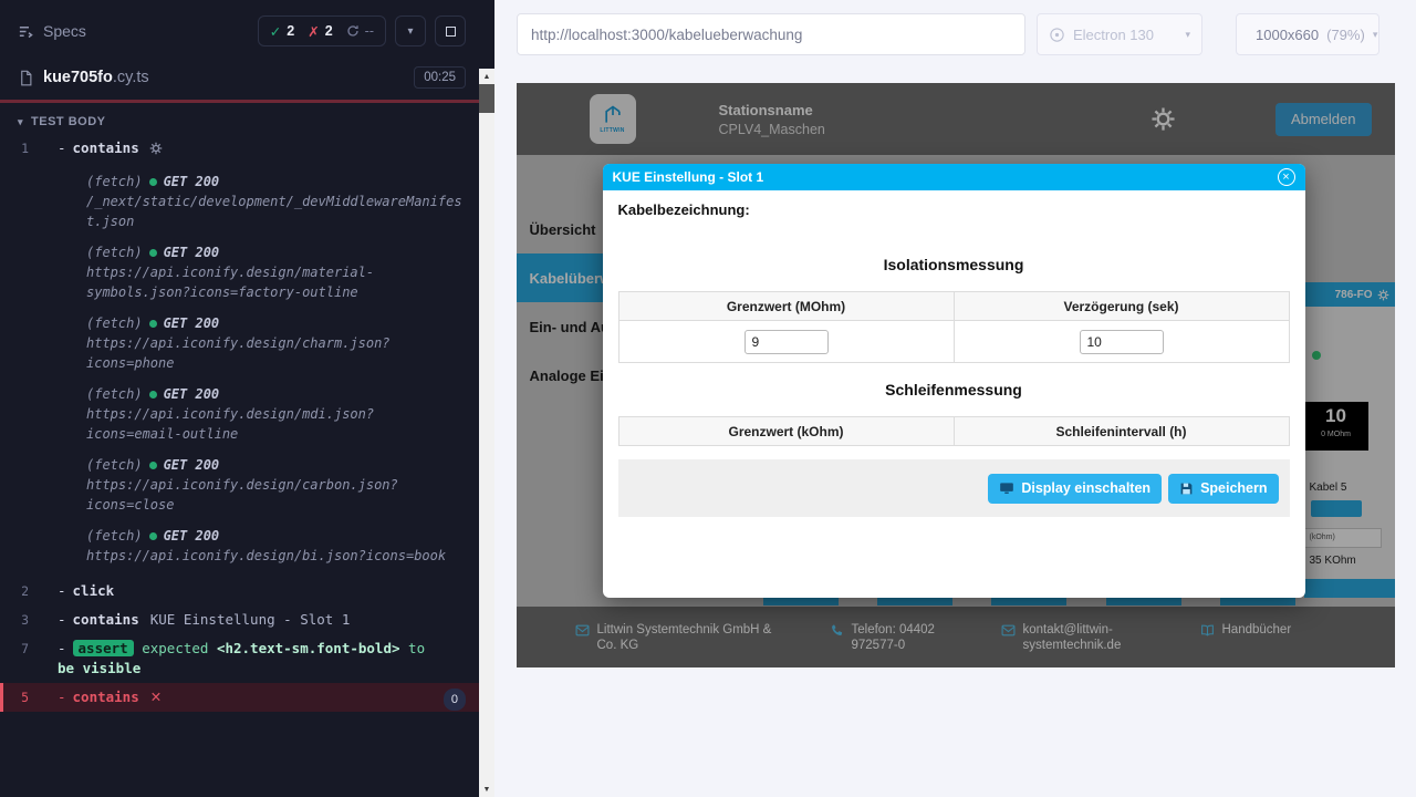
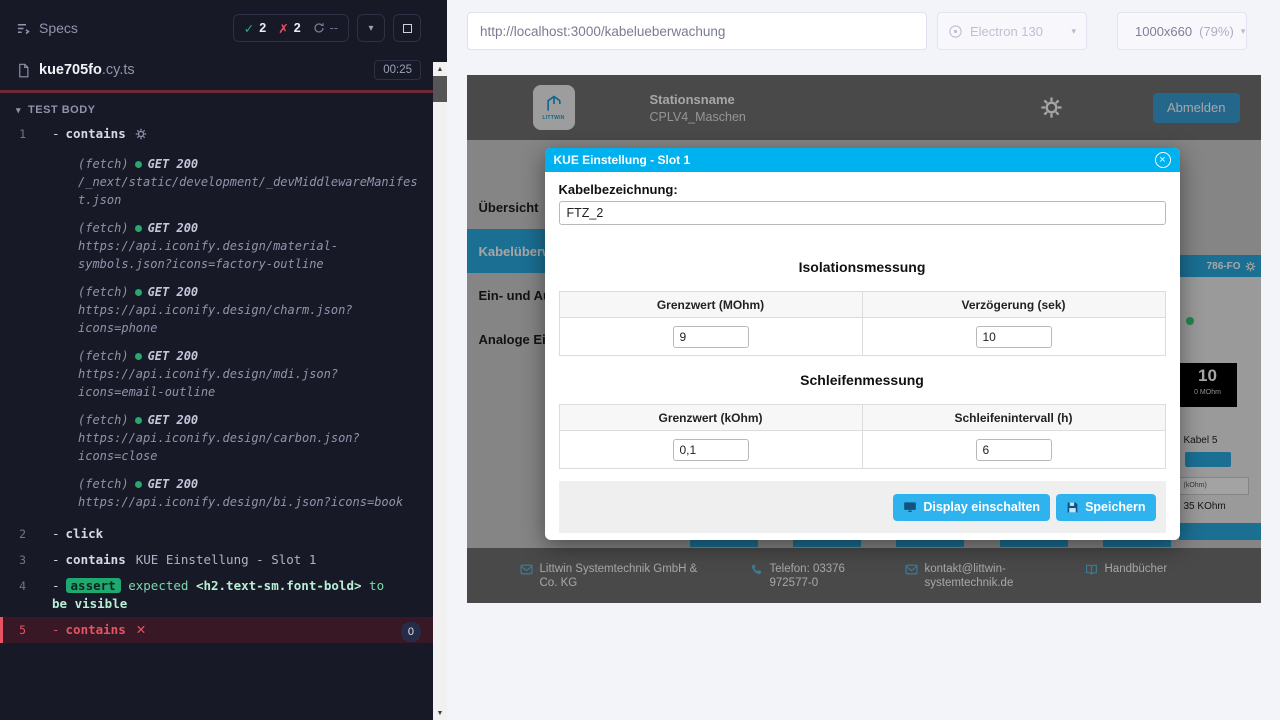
  Specs
  ✓
  2
  ✗
  2
  --
  ▾
  kue705fo.cy.ts
  00:25
  ▾
  TEST BODY
  1
  - contains
  (fetch)
  GET 200
  /_next/static/development/_devMiddlewareManifest.json
  (fetch)
  GET 200
  https://api.iconify.design/material-symbols.json?icons=factory-outline
  (fetch)
  GET 200
  https://api.iconify.design/charm.json?icons=phone
  (fetch)
  GET 200
  https://api.iconify.design/mdi.json?icons=email-outline
  (fetch)
  GET 200
  https://api.iconify.design/carbon.json?icons=close
  (fetch)
  GET 200
  https://api.iconify.design/bi.json?icons=book
  2
  - click
  3
  - contains KUE Einstellung - Slot 1
- 7
+ 4
  - assert expected <h2.text-sm.font-bold> to be visible
  5
  - contains ✕
  0
  http://localhost:3000/kabelueberwachung
  Electron 130
  ▾
  1000x660
  (79%)
  ▾
  Stationsname
  CPLV4_Maschen
  Abmelden
  Übersicht
  786-FO
  10
  Kabel 5
  35 KOhm
  Littwin Systemtechnik GmbH & Co. KG
- Telefon: 04402 972577-0
+ Telefon: 03376 972577-0
  kontakt@littwin-systemtechnik.de
  Handbücher
  KUE Einstellung - Slot 1
  ×
  Kabelbezeichnung:
+ FTZ_2
  Isolationsmessung
  Grenzwert (MOhm)	Verzögerung (sek)
  9	10
  Schleifenmessung
  Grenzwert (kOhm)	Schleifenintervall (h)
+ 0,1	6
  Display einschalten
  Speichern
